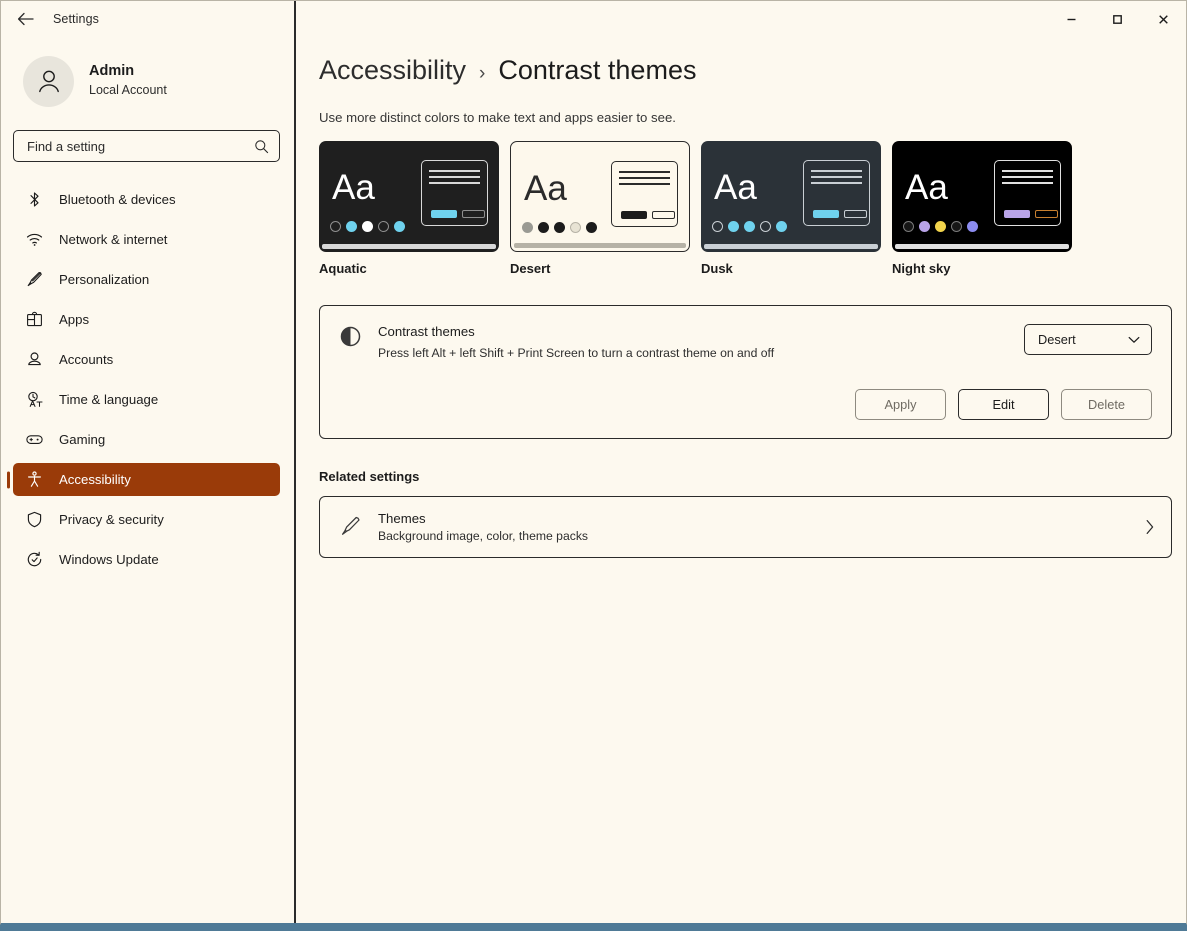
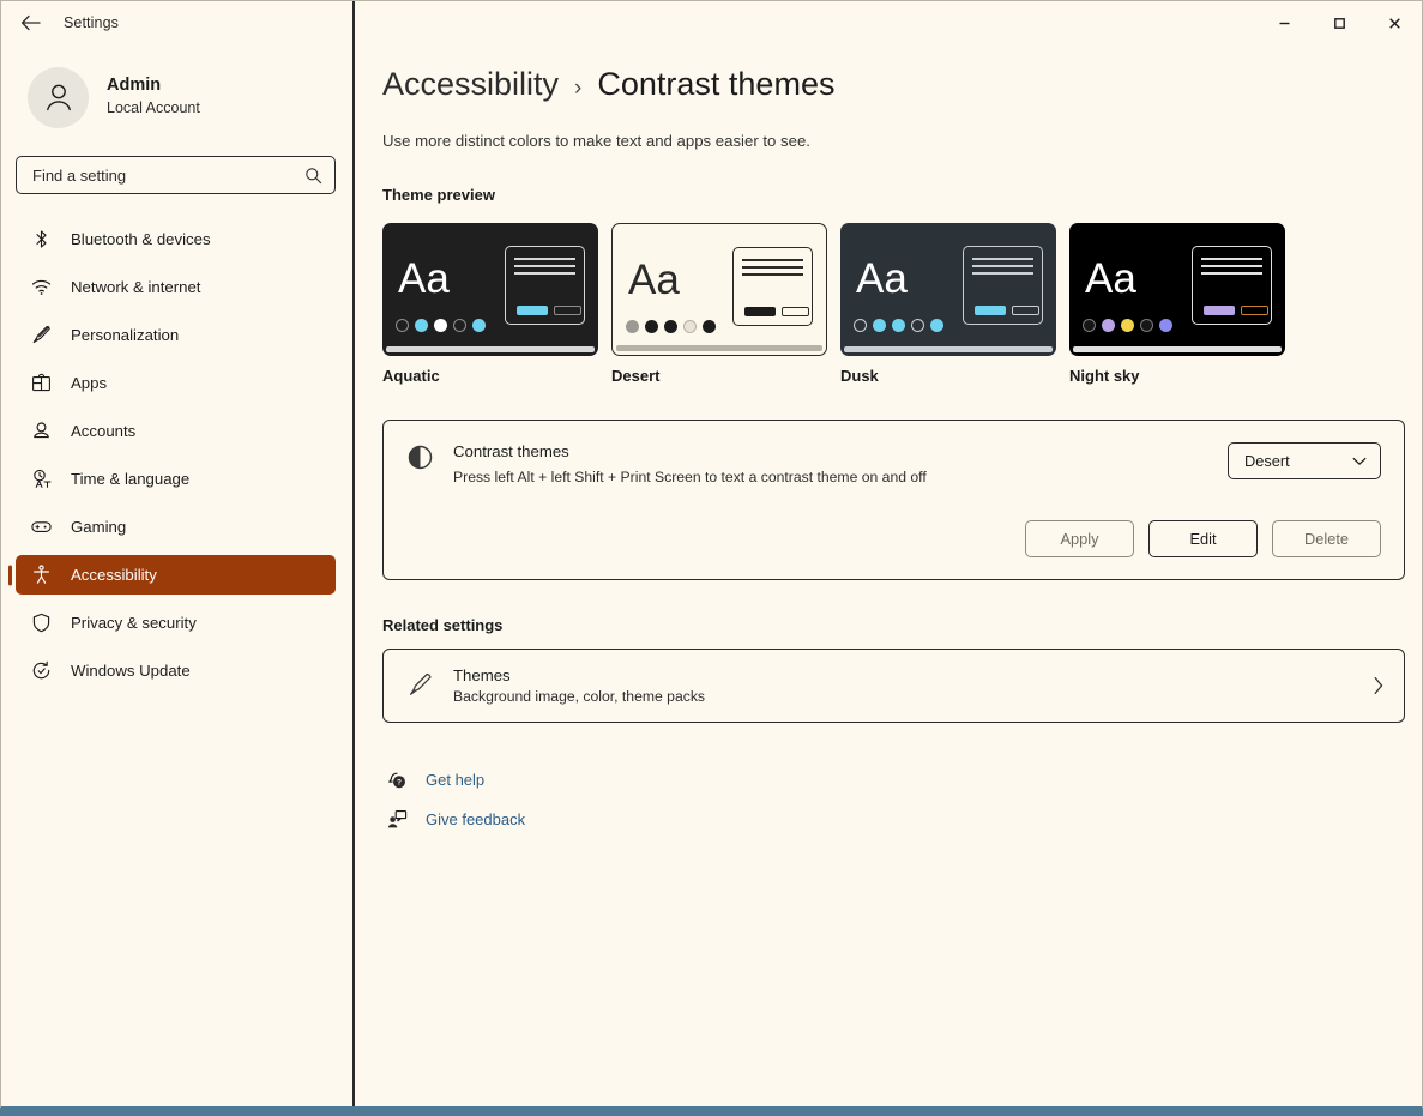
  Settings
  Admin
  Local Account
  Find a setting
  Bluetooth & devices
  Network & internet
  Personalization
  Apps
  Accounts
  Time & language
  Gaming
  Accessibility
  Privacy & security
  Windows Update
  Accessibility
  ›
  Contrast themes
  Use more distinct colors to make text and apps easier to see.
+ Theme preview
  Aa
  Aquatic
  Aa
  Desert
  Aa
  Dusk
  Aa
  Night sky
  Contrast themes
- Press left Alt + left Shift + Print Screen to turn a contrast theme on and off
+ Press left Alt + left Shift + Print Screen to text a contrast theme on and off
  Desert
  Apply
  Edit
  Delete
  Related settings
  Themes
  Background image, color, theme packs
+ Get help
+ Give feedback
